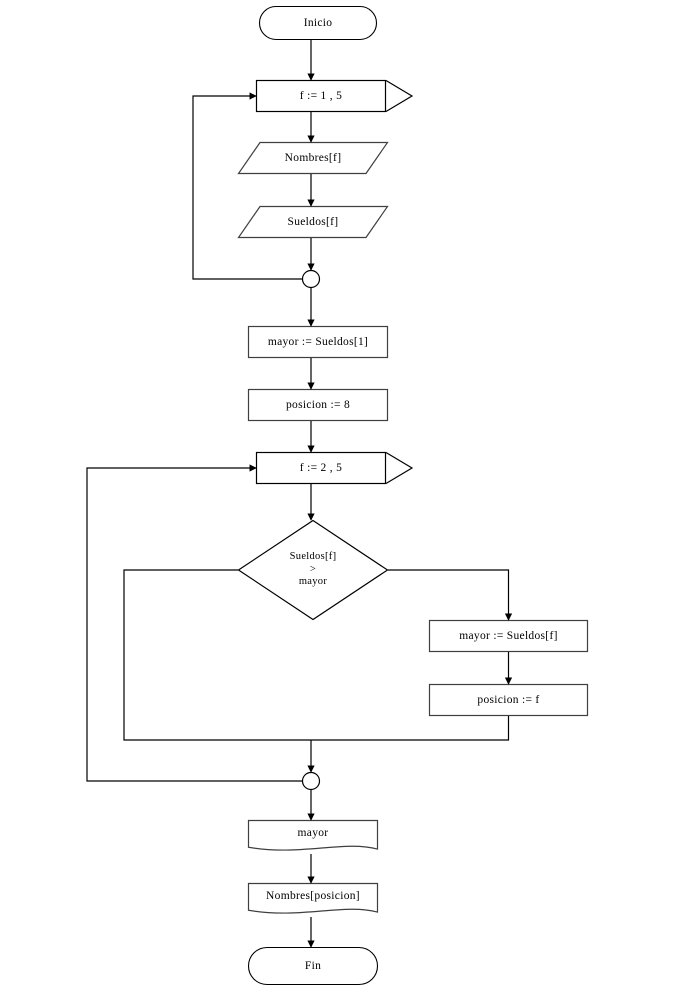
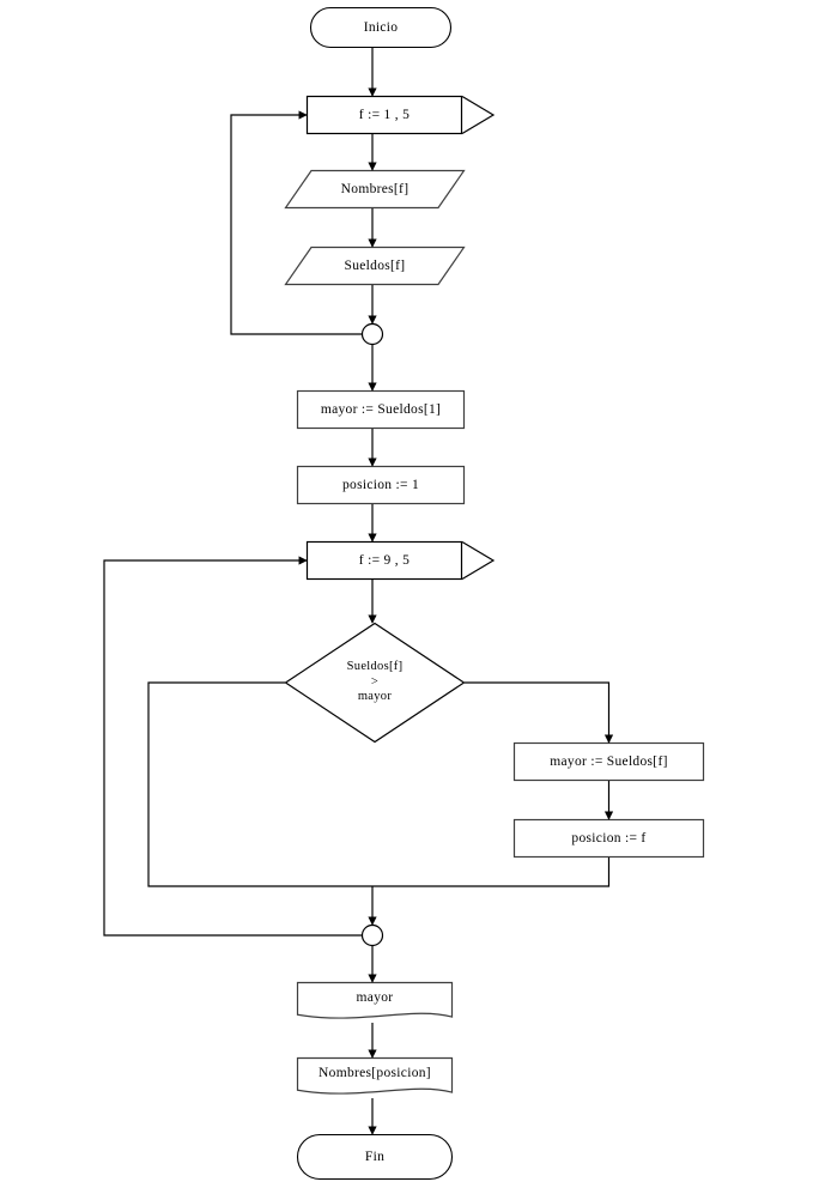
  Inicio
  f := 1 , 5
  Nombres[f]
  Sueldos[f]
  mayor := Sueldos[1]
- posicion := 8
+ posicion := 1
- f := 2 , 5
+ f := 9 , 5
  Sueldos[f]
  >
  mayor
  mayor := Sueldos[f]
  posicion := f
  mayor
  Nombres[posicion]
  Fin
